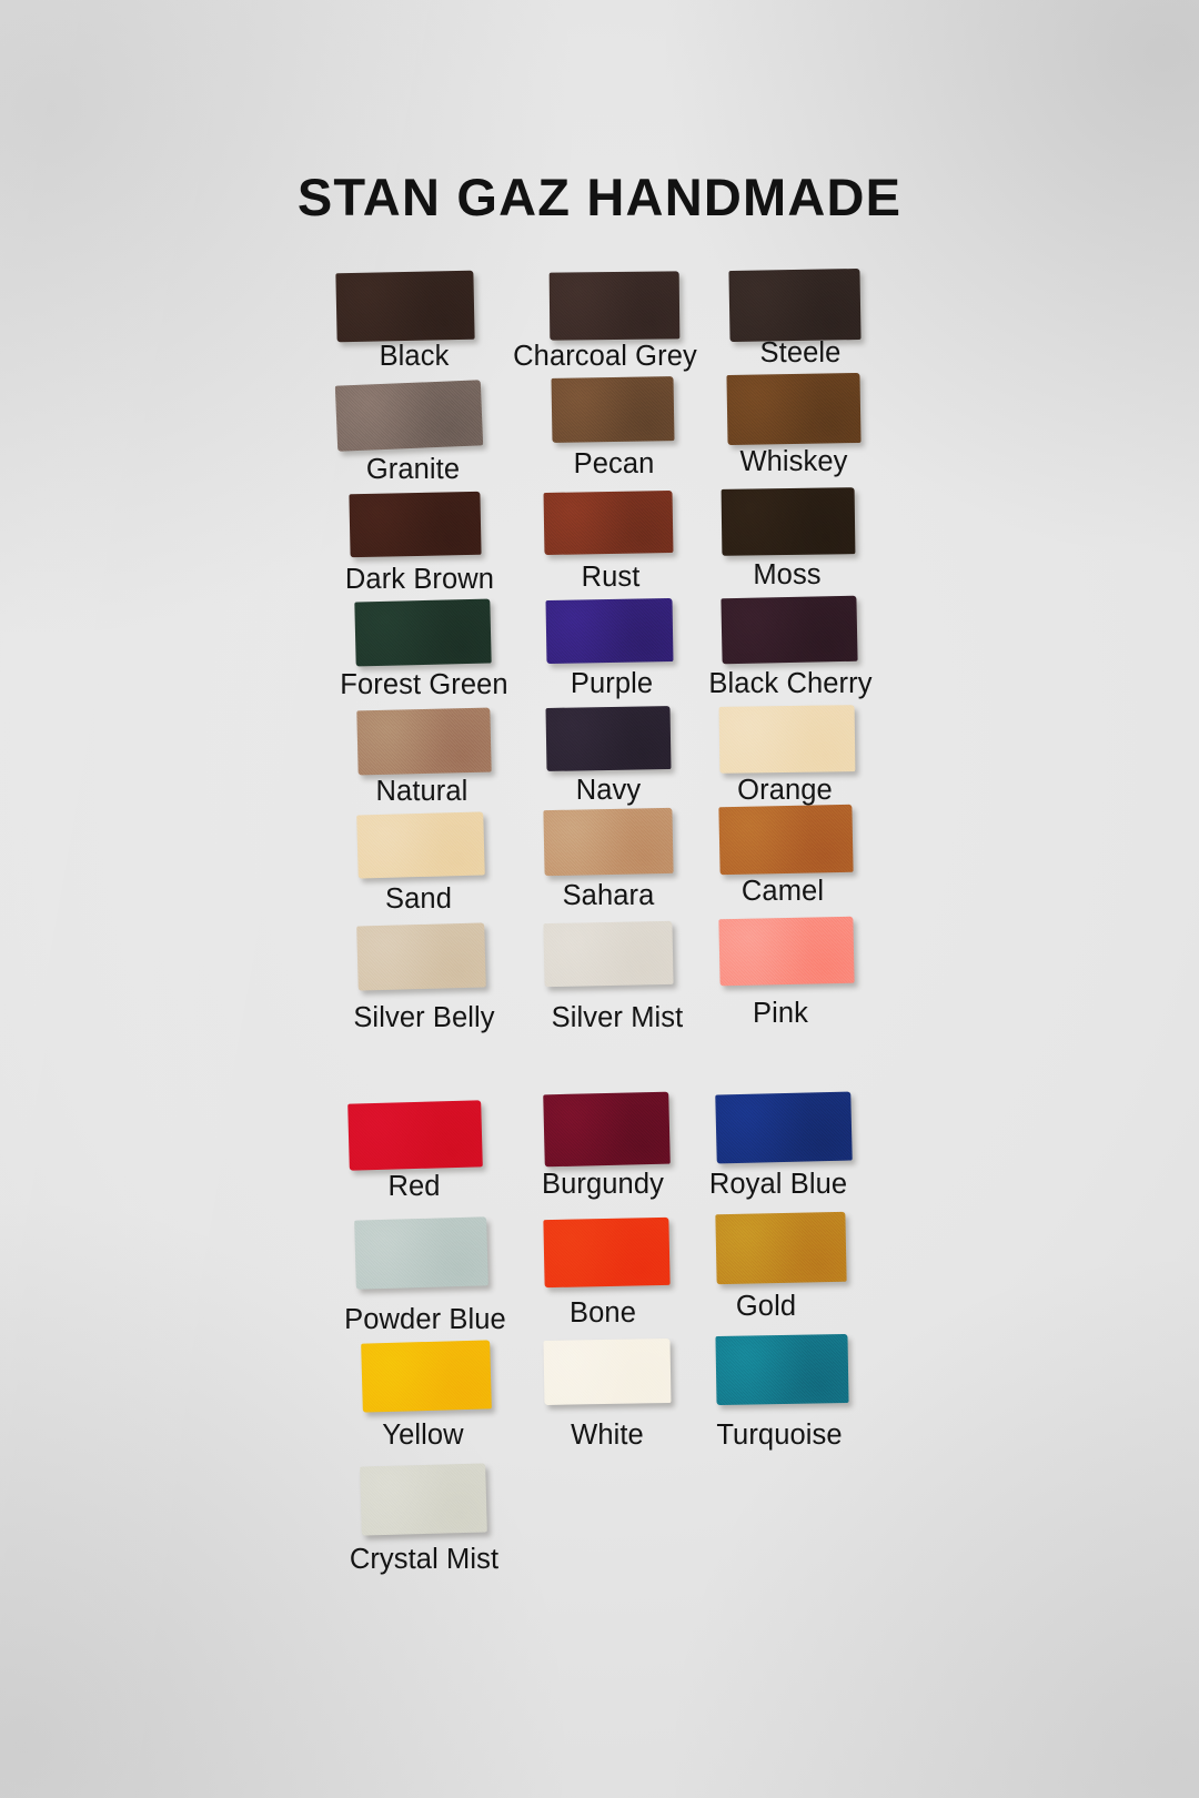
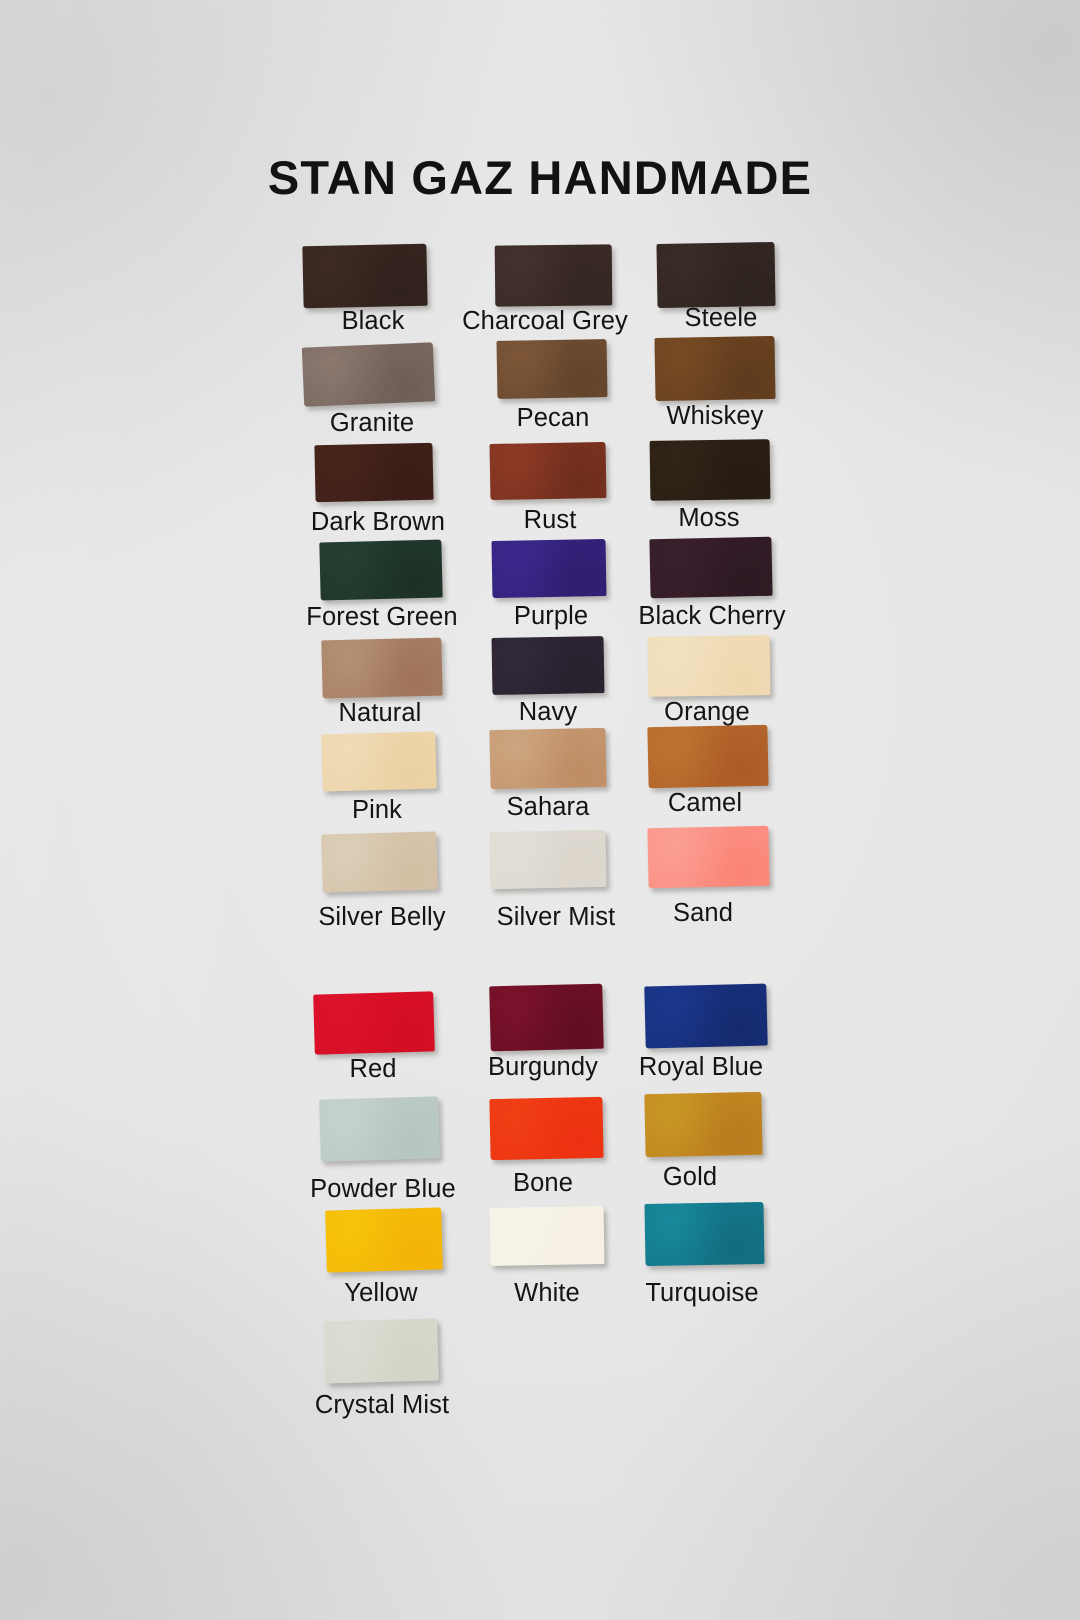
  STAN GAZ HANDMADE
  Black
  Charcoal Grey
  Steele
  Granite
  Pecan
  Whiskey
  Dark Brown
  Rust
  Moss
  Forest Green
  Purple
  Black Cherry
  Natural
  Navy
  Orange
- Sand
+ Pink
  Sahara
  Camel
  Silver Belly
  Silver Mist
- Pink
+ Sand
  Red
  Burgundy
  Royal Blue
  Powder Blue
  Bone
  Gold
  Yellow
  White
  Turquoise
  Crystal Mist
